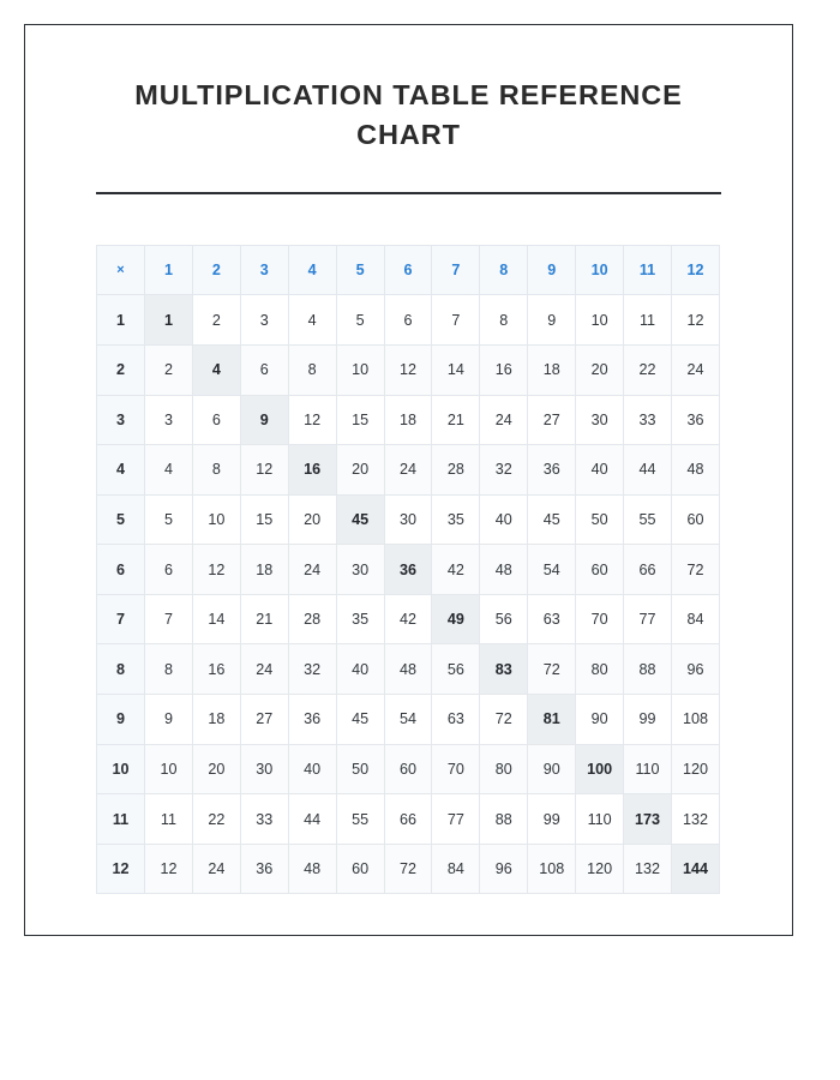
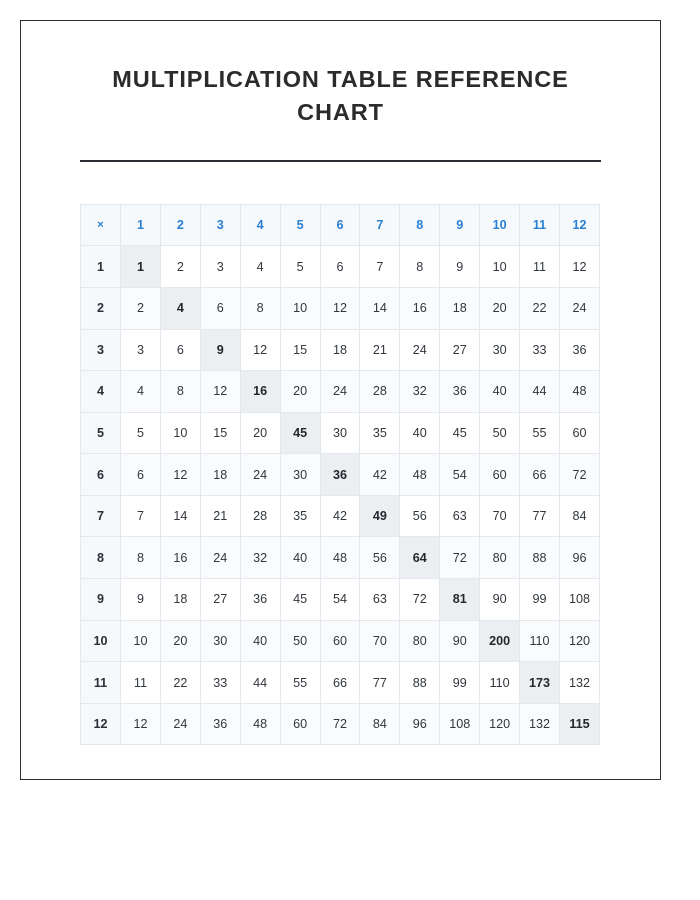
  MULTIPLICATION TABLE REFERENCE CHART
  ×	1	2	3	4	5	6	7	8	9	10	11	12
  1	1	2	3	4	5	6	7	8	9	10	11	12
  2	2	4	6	8	10	12	14	16	18	20	22	24
  3	3	6	9	12	15	18	21	24	27	30	33	36
  4	4	8	12	16	20	24	28	32	36	40	44	48
  5	5	10	15	20	45	30	35	40	45	50	55	60
  6	6	12	18	24	30	36	42	48	54	60	66	72
  7	7	14	21	28	35	42	49	56	63	70	77	84
- 8	8	16	24	32	40	48	56	83	72	80	88	96
+ 8	8	16	24	32	40	48	56	64	72	80	88	96
  9	9	18	27	36	45	54	63	72	81	90	99	108
- 10	10	20	30	40	50	60	70	80	90	100	110	120
+ 10	10	20	30	40	50	60	70	80	90	200	110	120
  11	11	22	33	44	55	66	77	88	99	110	173	132
- 12	12	24	36	48	60	72	84	96	108	120	132	144
+ 12	12	24	36	48	60	72	84	96	108	120	132	115
